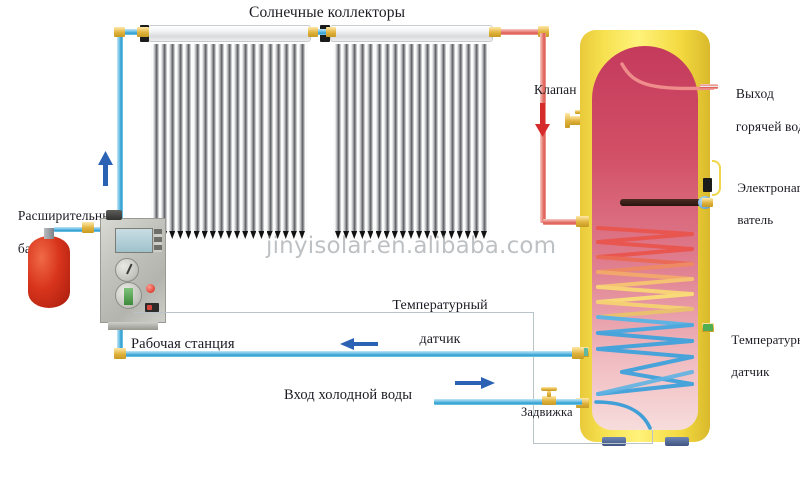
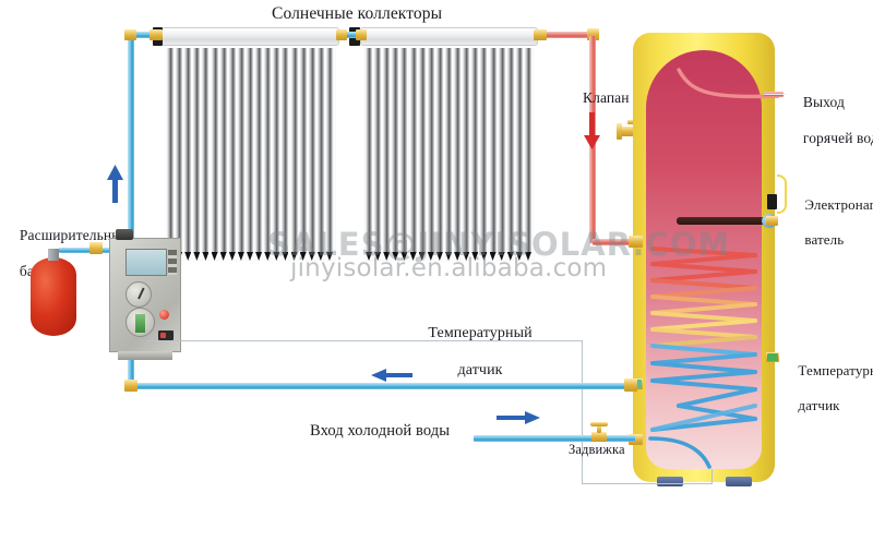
  Солнечные коллекторы
  Клапан
  Выход
  горячей во
  Электронаг
  ватель
  Температур
  датчик
  Расширительн
- Рабочая станция
  Температурный
  датчик
  Вход холодной воды
  Задвижка
+ SALES@JINYISOLAR.COM
  jinyisolar.en.alibaba.com
